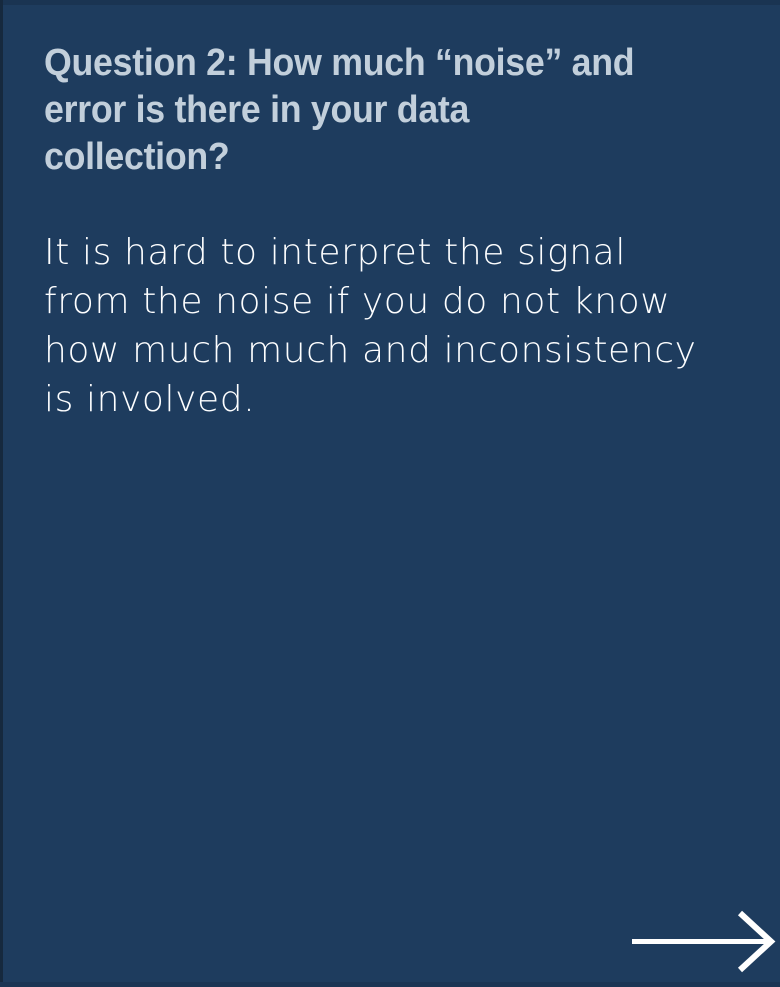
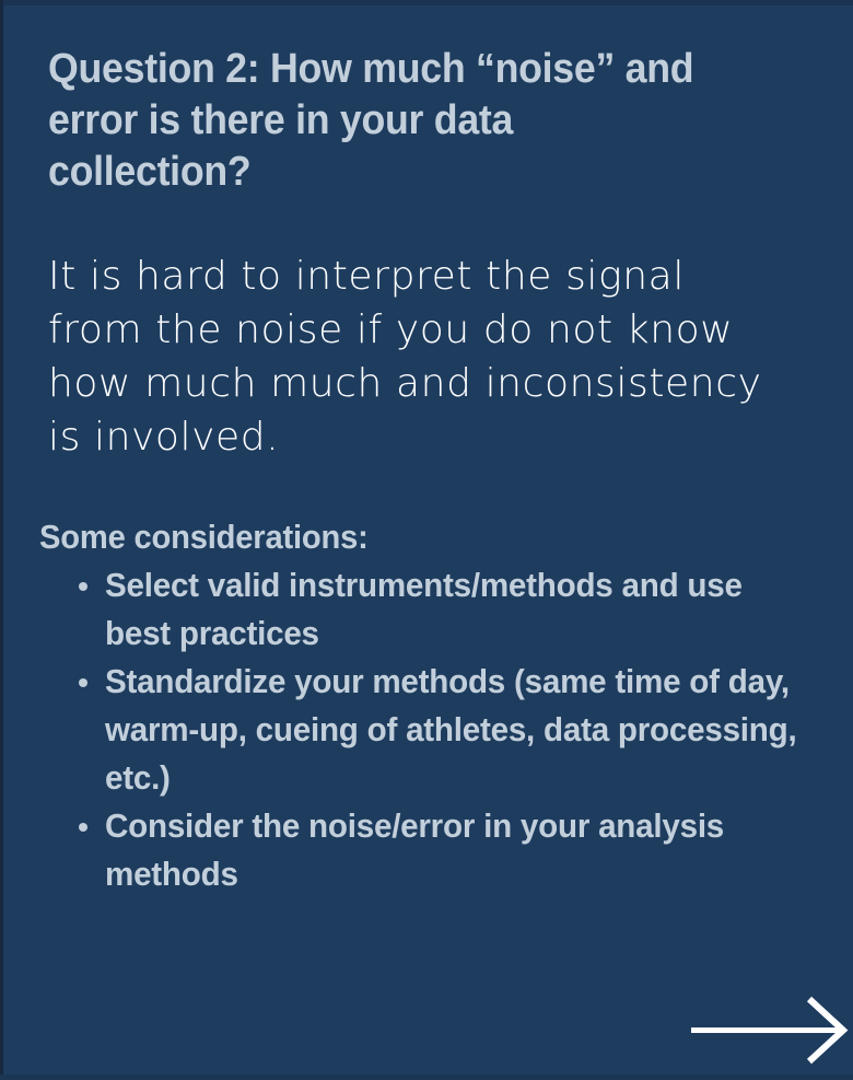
  Question 2: How much “noise” and error is there in your data collection?
  It is hard to interpret the signal from the noise if you do not know how much much and inconsistency is involved.
+ Some considerations:
+ Select valid instruments/methods and use best practices
+ Standardize your methods (same time of day, warm-up, cueing of athletes, data processing, etc.)
+ Consider the noise/error in your analysis methods
